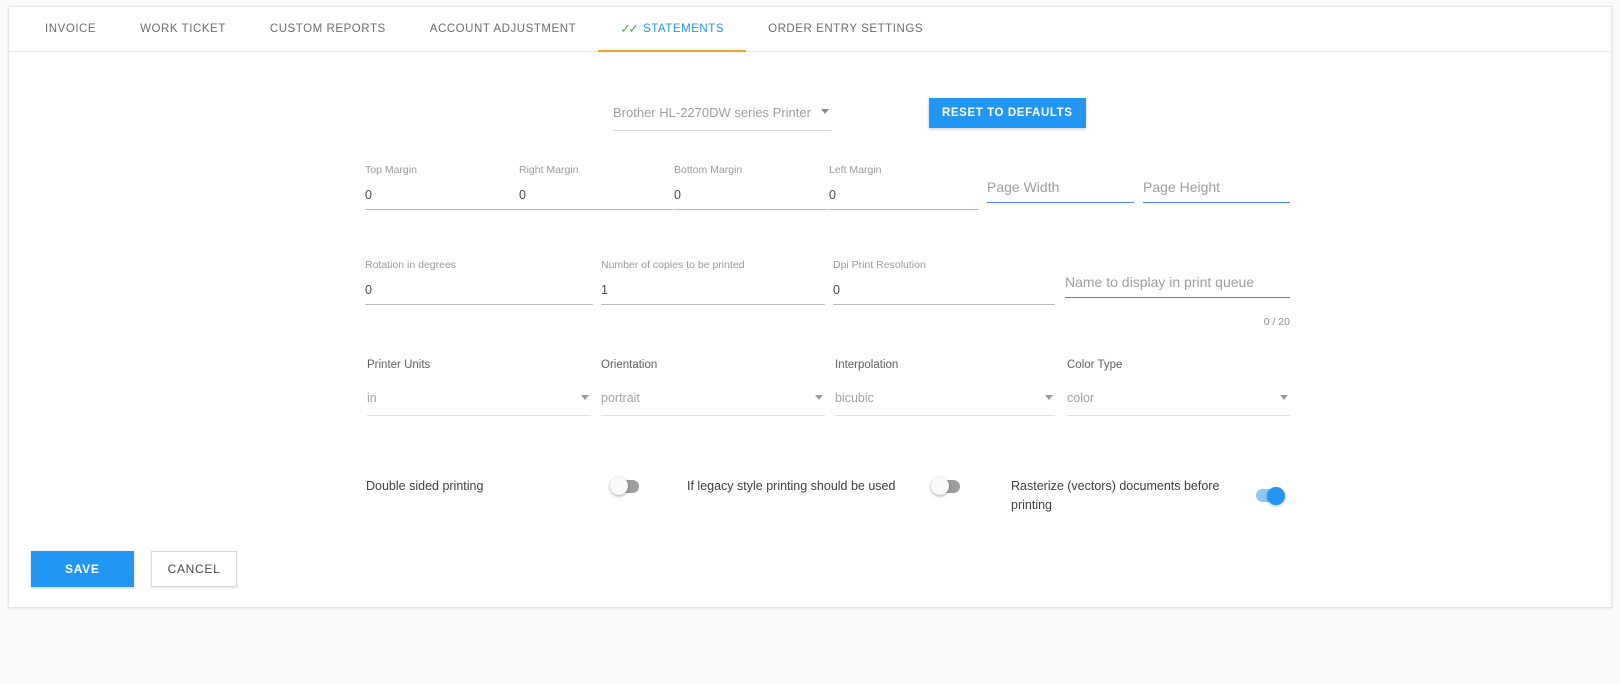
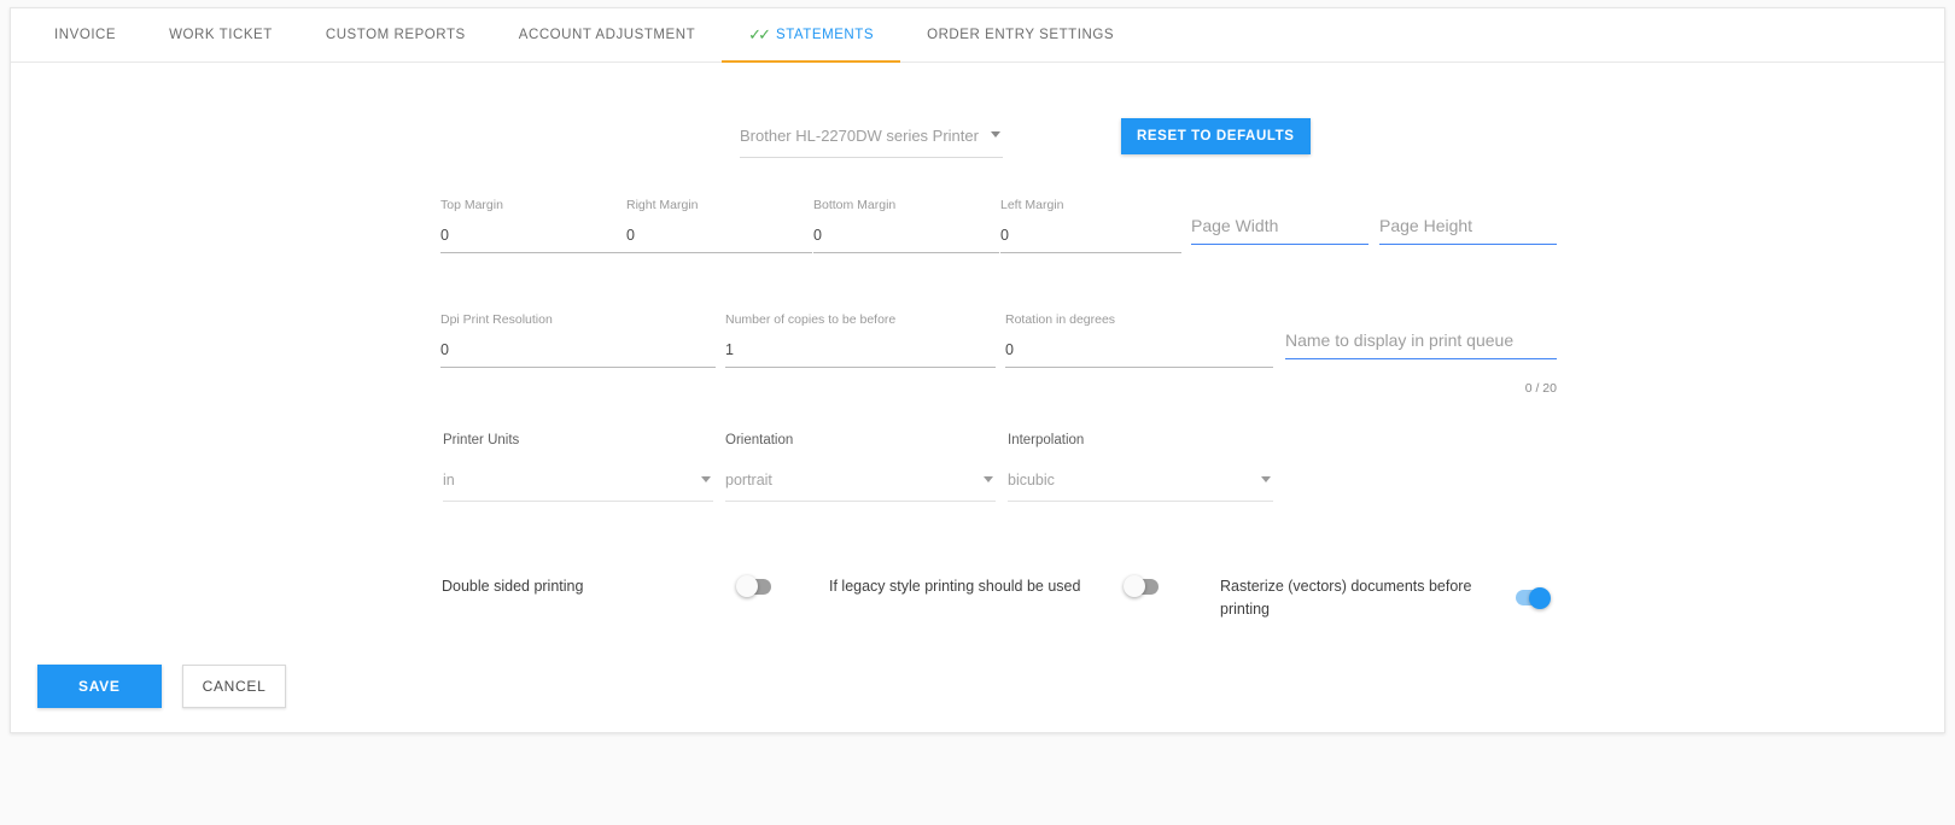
  INVOICE
  WORK TICKET
  CUSTOM REPORTS
  ACCOUNT ADJUSTMENT
  ✓✓
  STATEMENTS
  ORDER ENTRY SETTINGS
  Brother HL-2270DW series Printer
  RESET TO DEFAULTS
  Top Margin
  0
  Right Margin
  0
  Bottom Margin
  0
  Left Margin
  0
  Page Width
  Page Height
- Rotation in degrees
+ Dpi Print Resolution
  0
- Number of copies to be printed
+ Number of copies to be before
  1
- Dpi Print Resolution
+ Rotation in degrees
  0
  Name to display in print queue
  0 / 20
  Printer Units
  in
  Orientation
  portrait
  Interpolation
  bicubic
- Color Type
- color
  Double sided printing
  If legacy style printing should be used
  Rasterize (vectors) documents before printing
  SAVE
  CANCEL
